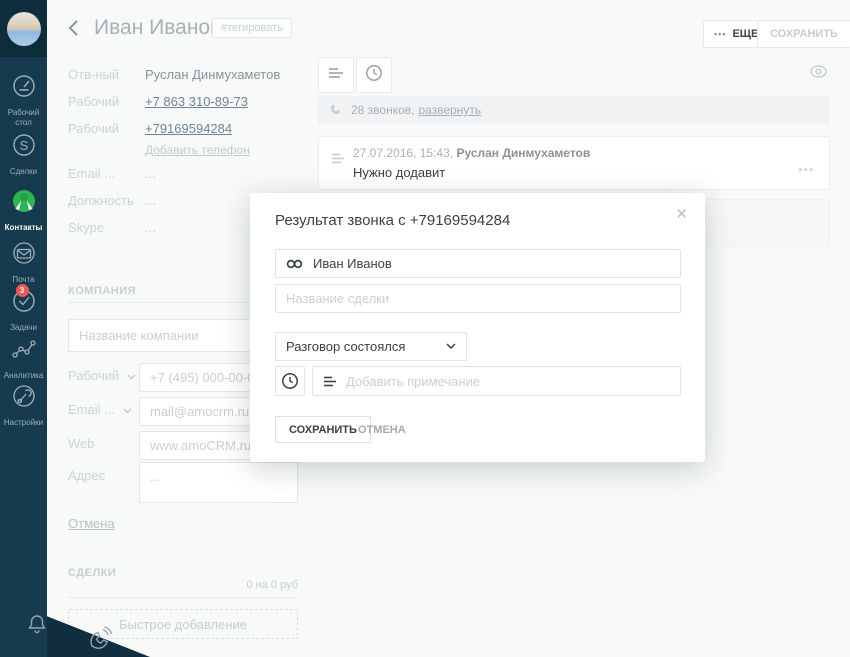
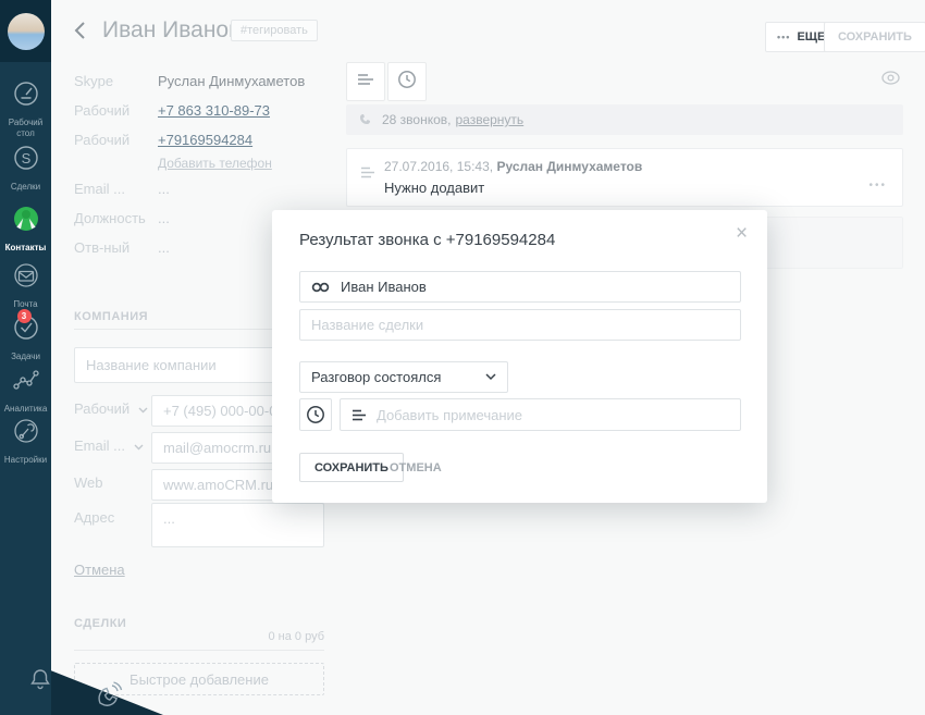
  Рабочий стол
  S
  Сделки
  Контакты
  Почта
  3
  Задачи
  Аналитика
  Настройки
  Иван Ивано
  #тегировать
  •••
  ЕЩЕ
  СОХРАНИТЬ
- Отв-ный
+ Skype
  Руслан Динмухаметов
  Рабочий
  +7 863 310-89-73
  Рабочий
  +79169594284
  Добавить телефон
  Email ...
  ...
  Должность
  ...
- Skype
+ Отв-ный
  ...
  КОМПАНИЯ
  Название компании
  Рабочий
  +7 (495) 000-00-
  Email ...
  mail@amocrm.ru
  Web
  www.amoCRM.ru
  Адрес
  ...
  Отмена
  СДЕЛКИ
  0 на 0 руб
  Быстрое добавление
  28 звонков,
  развернуть
  27.07.2016, 15:43, Руслан Динмухаметов
  Нужно додавит
  •••
  Результат звонка с +79169594284
  ×
  Иван Иванов
  Название сделки
  Разговор состоялся
  Добавить примечание
  СОХРАНИТЬ
  ОТМЕНА
